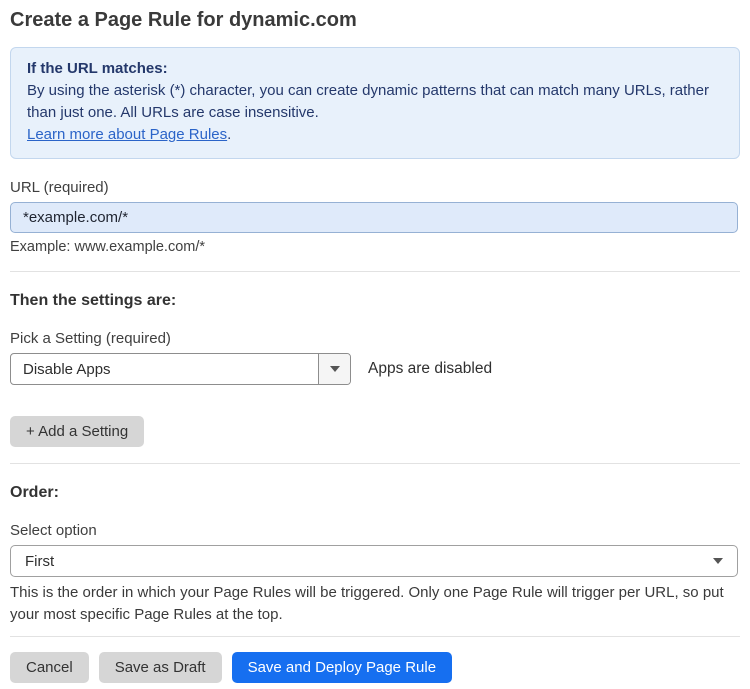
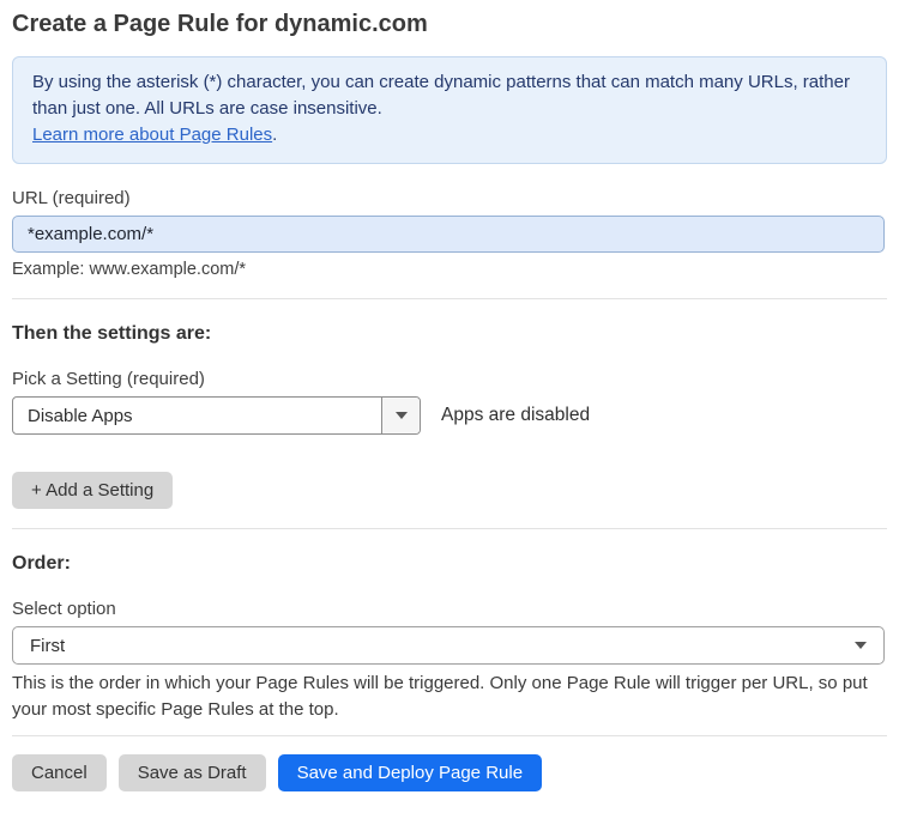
  Create a Page Rule for dynamic.com
- If the URL matches:
  By using the asterisk (*) character, you can create dynamic patterns that can match many URLs, rather than just one. All URLs are case insensitive.
  Learn more about Page Rules.
  URL (required)
  *example.com/*
  Example: www.example.com/*
  Then the settings are:
  Pick a Setting (required)
  Disable Apps
  Apps are disabled
  + Add a Setting
  Order:
  Select option
  First
  This is the order in which your Page Rules will be triggered. Only one Page Rule will trigger per URL, so put your most specific Page Rules at the top.
  Cancel
  Save as Draft
  Save and Deploy Page Rule
